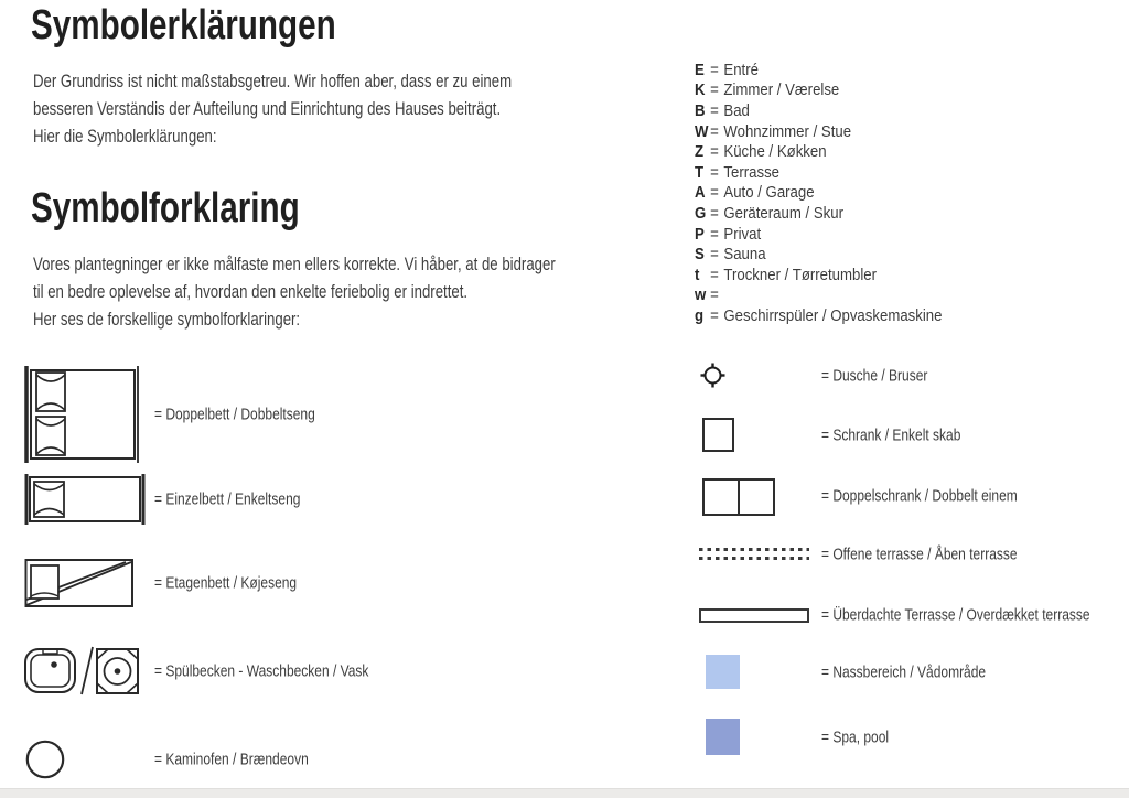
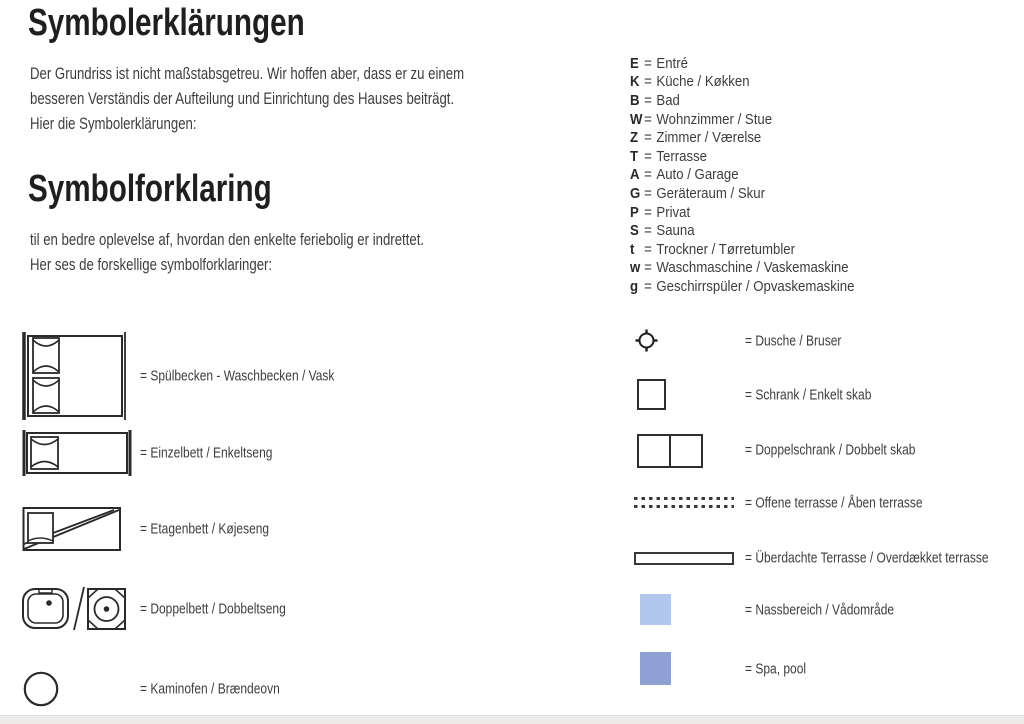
  Symbolerklärungen
  Der Grundriss ist nicht maßstabsgetreu. Wir hoffen aber, dass er zu einem
  besseren Verständis der Aufteilung und Einrichtung des Hauses beiträgt.
  Hier die Symbolerklärungen:
  Symbolforklaring
- Vores plantegninger er ikke målfaste men ellers korrekte. Vi håber, at de bidrager
  til en bedre oplevelse af, hvordan den enkelte feriebolig er indrettet.
  Her ses de forskellige symbolforklaringer:
  E
  =
  Entré
  K
  =
- Zimmer / Værelse
+ Küche / Køkken
  B
  =
  Bad
  W
  =
  Wohnzimmer / Stue
  Z
  =
- Küche / Køkken
+ Zimmer / Værelse
  T
  =
  Terrasse
  A
  =
  Auto / Garage
  G
  =
  Geräteraum / Skur
  P
  =
  Privat
  S
  =
  Sauna
  t
  =
  Trockner / Tørretumbler
  w
  =
+ Waschmaschine / Vaskemaskine
  g
  =
  Geschirrspüler / Opvaskemaskine
- = Doppelbett / Dobbeltseng
+ = Spülbecken - Waschbecken / Vask
  = Einzelbett / Enkeltseng
  = Etagenbett / Køjeseng
- = Spülbecken - Waschbecken / Vask
+ = Doppelbett / Dobbeltseng
  = Kaminofen / Brændeovn
  = Dusche / Bruser
  = Schrank / Enkelt skab
- = Doppelschrank / Dobbelt einem
+ = Doppelschrank / Dobbelt skab
  = Offene terrasse / Åben terrasse
  = Überdachte Terrasse / Overdækket terrasse
  = Nassbereich / Vådområde
  = Spa, pool
